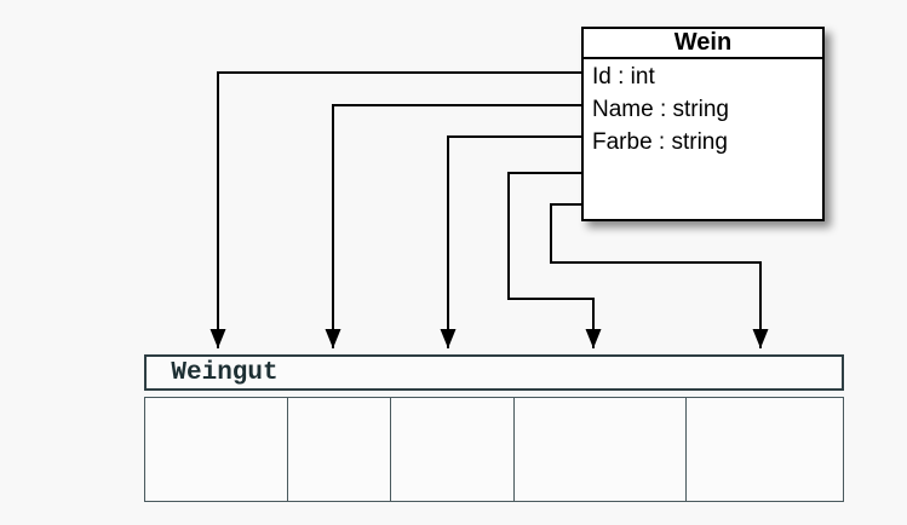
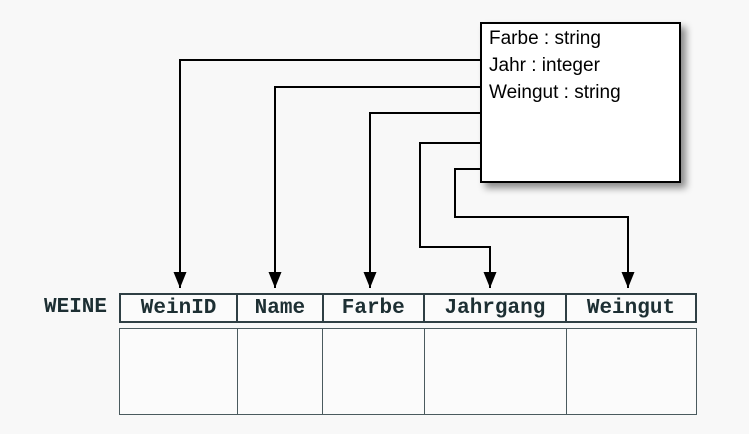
- Wein
- Id : int
- Name : string
  Farbe : string
+ Jahr : integer
+ Weingut : string
+ WEINE
+ WeinID
+ Name
+ Farbe
+ Jahrgang
  Weingut
